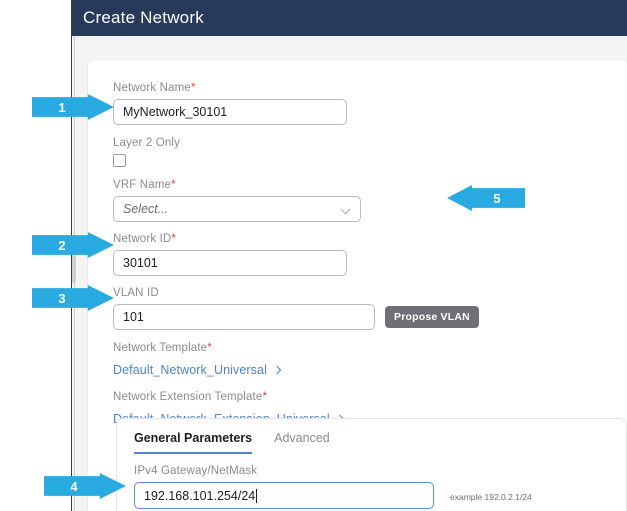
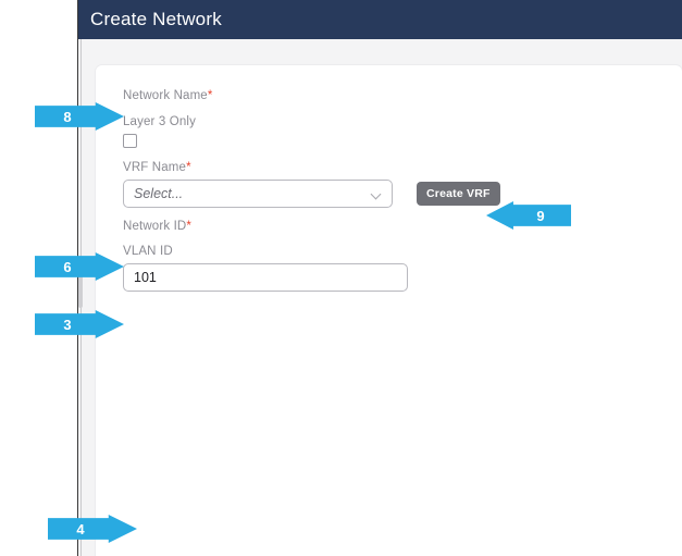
  Create Network
  Network Name*
- MyNetwork_30101
- Layer 2 Only
+ Layer 3 Only
  VRF Name*
  Select...
+ Create VRF
  Network ID*
- 30101
  VLAN ID
  101
- Propose VLAN
- Network Template*
- Default_Network_Universal
- Network Extension Template*
- General Parameters
- Advanced
- IPv4 Gateway/NetMask
- 192.168.101.254/24
- example 192.0.2.1/24
- 1
+ 8
- 2
+ 6
  3
  4
- 5
+ 9
